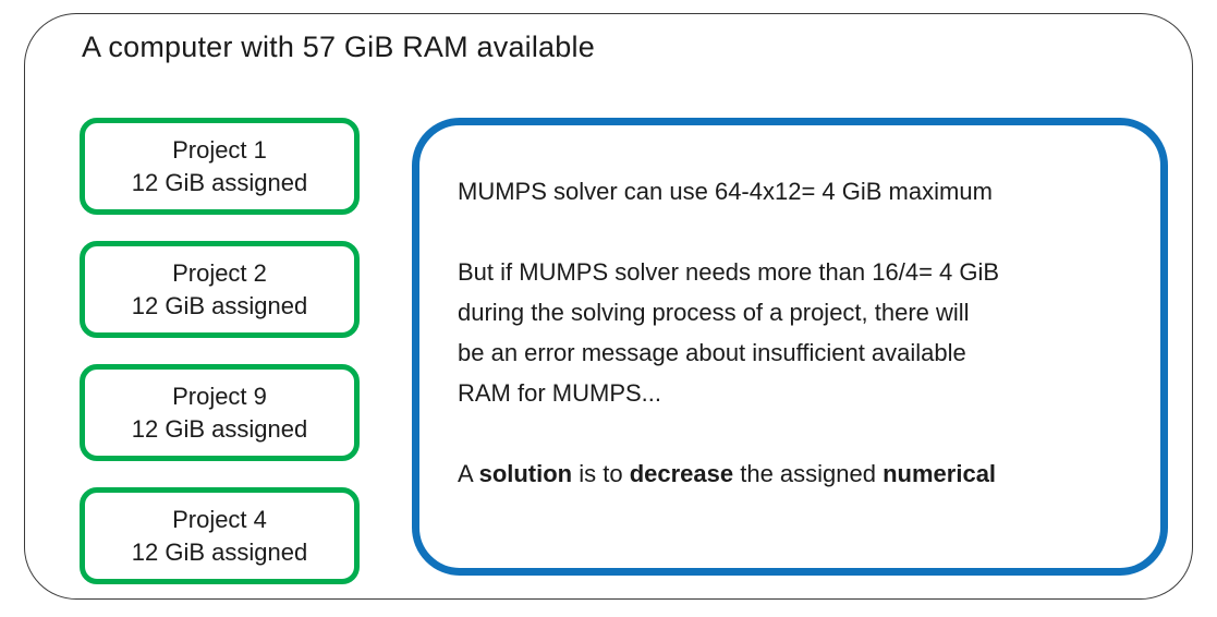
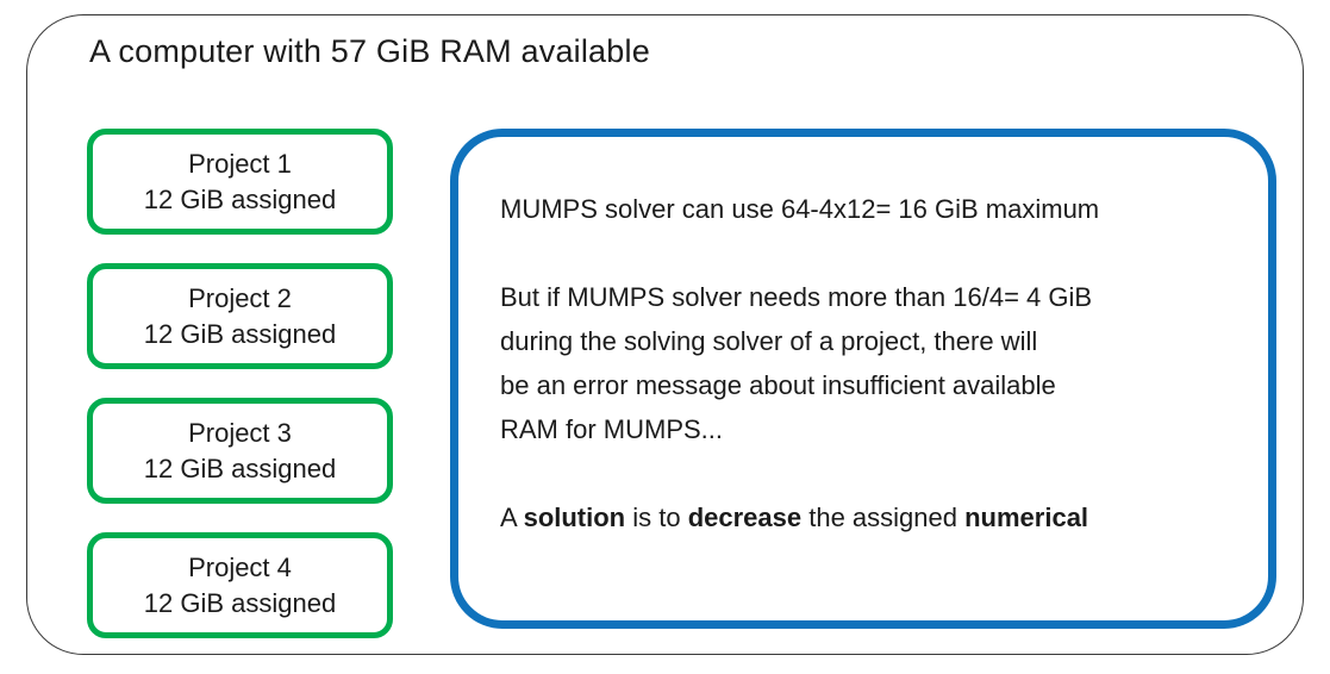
  A computer with 57 GiB RAM available
  Project 1
  12 GiB assigned
  Project 2
  12 GiB assigned
- Project 9
+ Project 3
  12 GiB assigned
  Project 4
  12 GiB assigned
- MUMPS solver can use 64-4x12= 4 GiB maximum
+ MUMPS solver can use 64-4x12= 16 GiB maximum
  But if MUMPS solver needs more than 16/4= 4 GiB
- during the solving process of a project, there will
+ during the solving solver of a project, there will
  be an error message about insufficient available
  RAM for MUMPS...
  A solution is to decrease the assigned numerical
